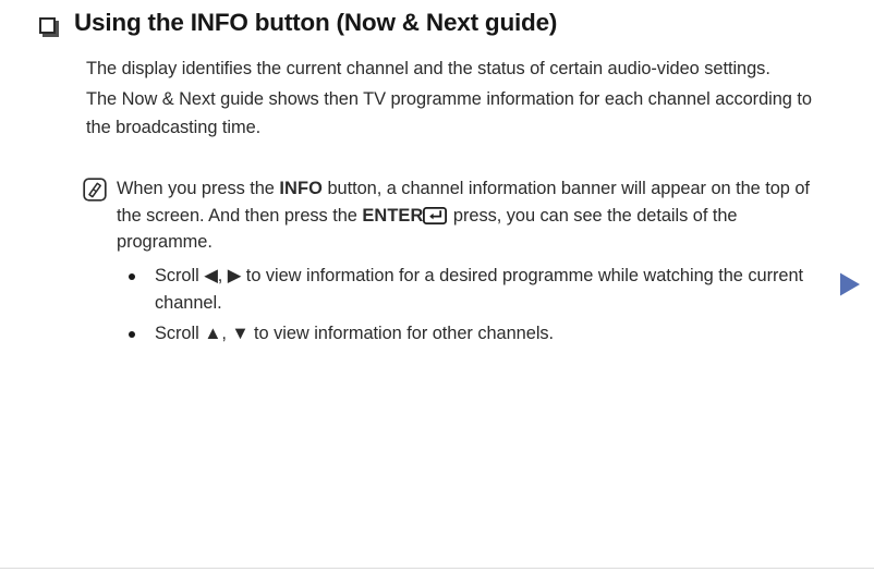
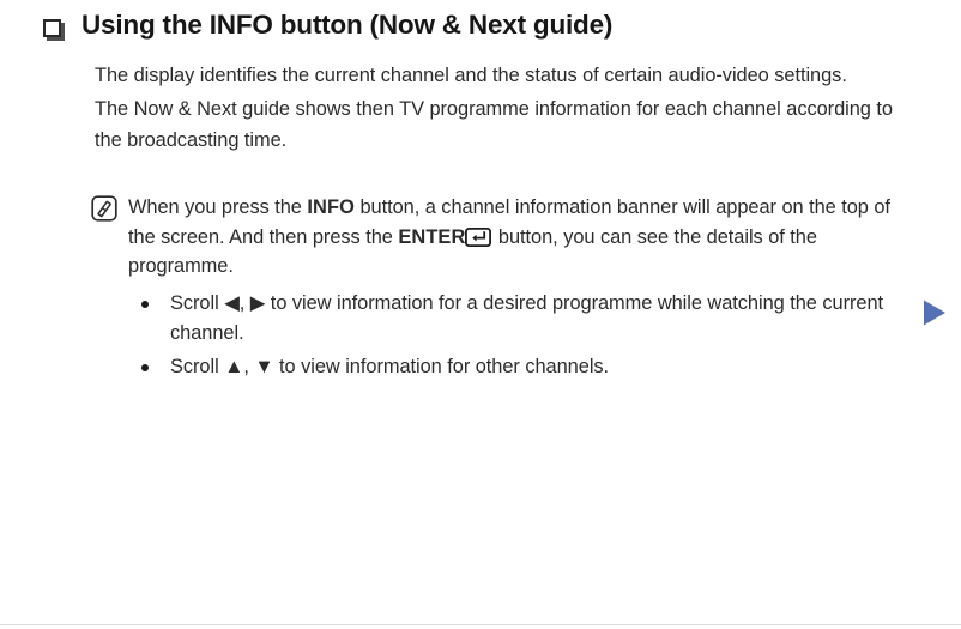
  Using the INFO button (Now & Next guide)
  The display identifies the current channel and the status of certain audio-video settings.
  The Now & Next guide shows then TV programme information for each channel according to the broadcasting time.
- When you press the INFO button, a channel information banner will appear on the top of the screen. And then press the ENTER press, you can see the details of the programme.
+ When you press the INFO button, a channel information banner will appear on the top of the screen. And then press the ENTER button, you can see the details of the programme.
  Scroll ◀, ▶ to view information for a desired programme while watching the current channel.
  Scroll ▲, ▼ to view information for other channels.
